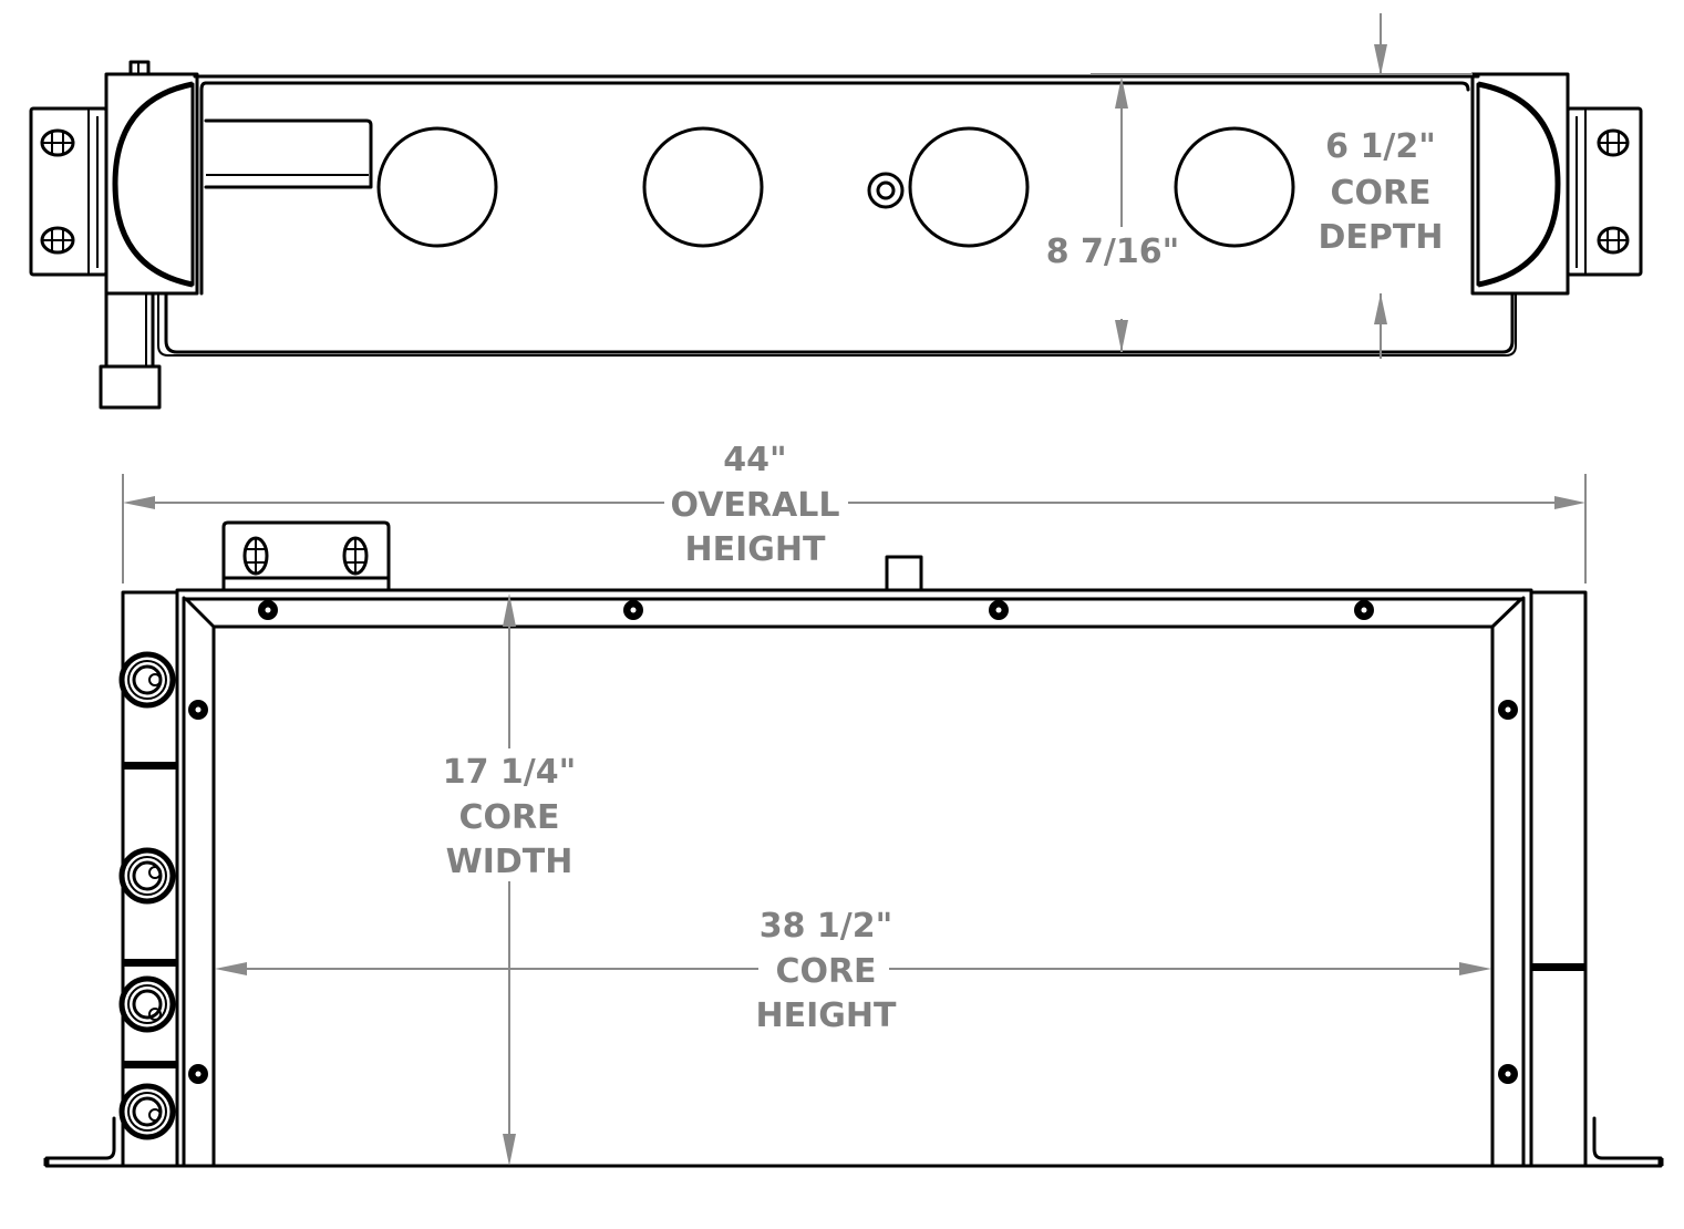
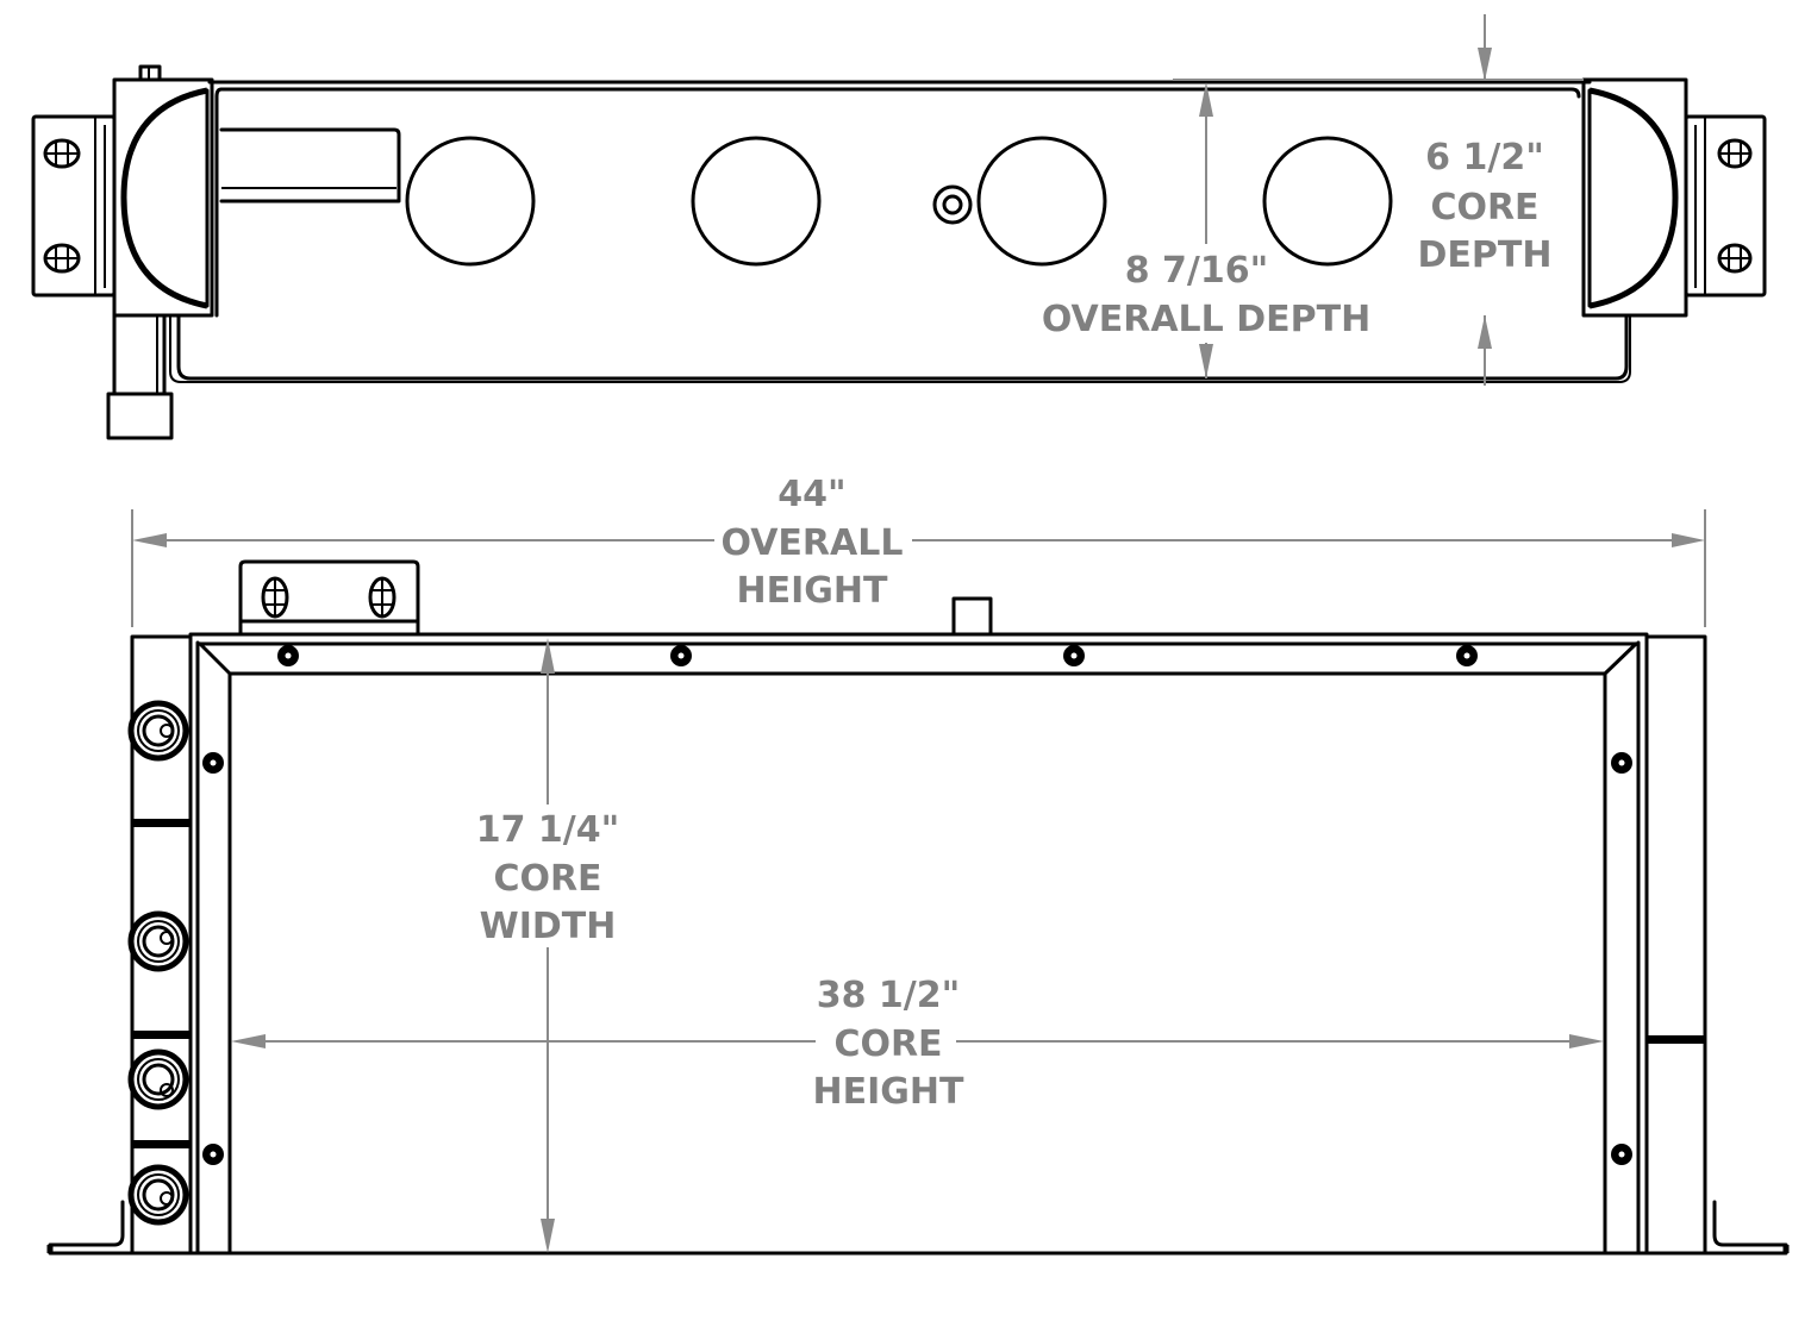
  8 7/16"
+ OVERALL DEPTH
  6 1/2"
  CORE
  DEPTH
  44"
  OVERALL
  HEIGHT
  17 1/4"
  CORE
  WIDTH
  38 1/2"
  CORE
  HEIGHT
